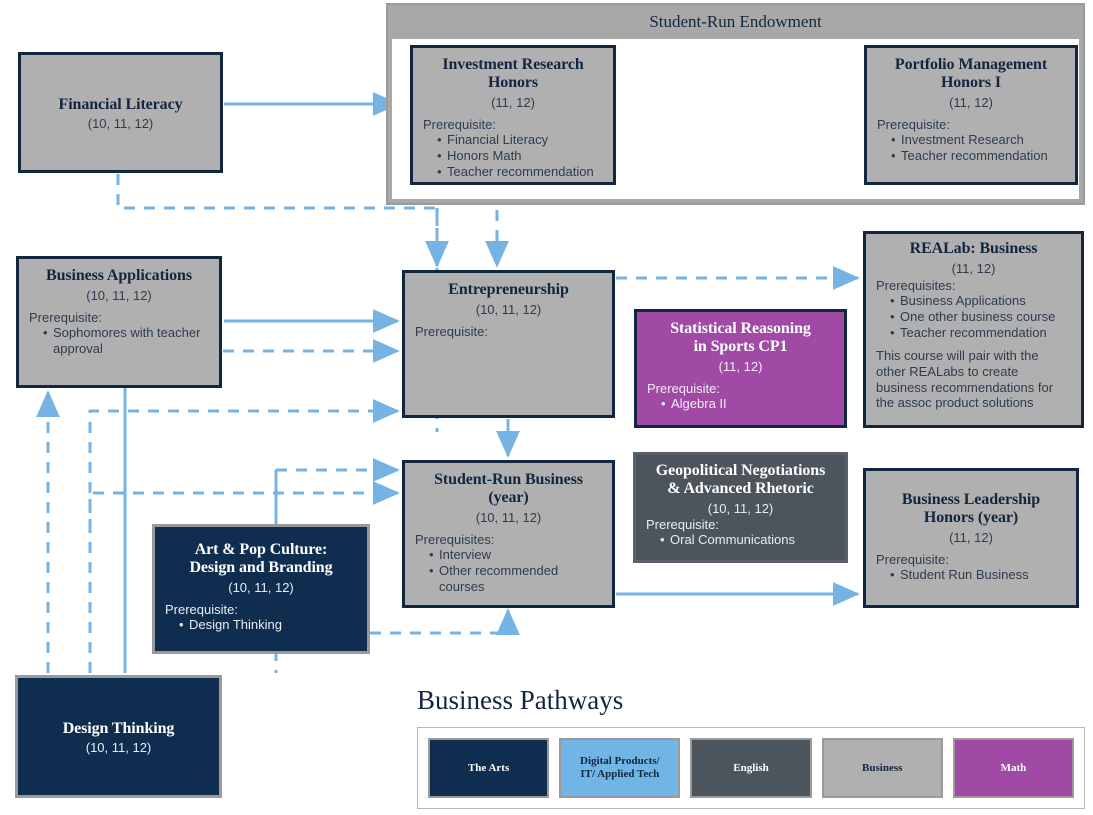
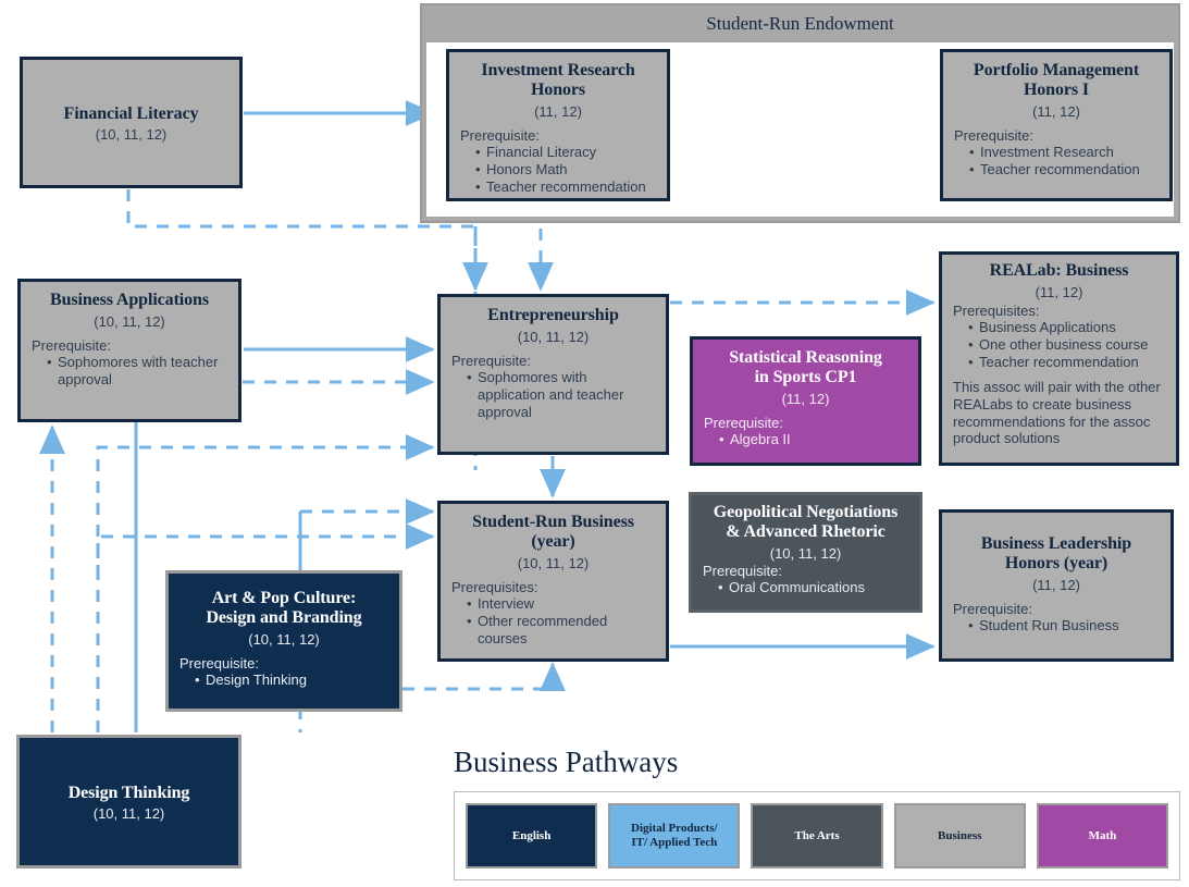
  Student-Run Endowment
  Financial Literacy
  (10, 11, 12)
  Investment Research
  Honors
  (11, 12)
  Prerequisite:
  Financial Literacy
  Honors Math
  Teacher recommendation
  Portfolio Management
  Honors I
  (11, 12)
  Prerequisite:
  Investment Research
  Teacher recommendation
  Business Applications
  (10, 11, 12)
  Prerequisite:
  Sophomores with teacher approval
  Entrepreneurship
  (10, 11, 12)
  Prerequisite:
+ Sophomores with application and teacher approval
  Statistical Reasoning
  in Sports CP1
  (11, 12)
  Prerequisite:
  Algebra II
  REALab: Business
  (11, 12)
  Prerequisites:
  Business Applications
  One other business course
  Teacher recommendation
- This course will pair with the other REALabs to create business recommendations for the assoc product solutions
+ This assoc will pair with the other REALabs to create business recommendations for the assoc product solutions
  Student-Run Business
  (year)
  (10, 11, 12)
  Prerequisites:
  Interview
  Other recommended courses
  Geopolitical Negotiations
  & Advanced Rhetoric
  (10, 11, 12)
  Prerequisite:
  Oral Communications
  Business Leadership
  Honors (year)
  (11, 12)
  Prerequisite:
  Student Run Business
  Art & Pop Culture:
  Design and Branding
  (10, 11, 12)
  Prerequisite:
  Design Thinking
  Design Thinking
  (10, 11, 12)
  Business Pathways
- The Arts
+ English
  Digital Products/
  IT/ Applied Tech
- English
+ The Arts
  Business
  Math
